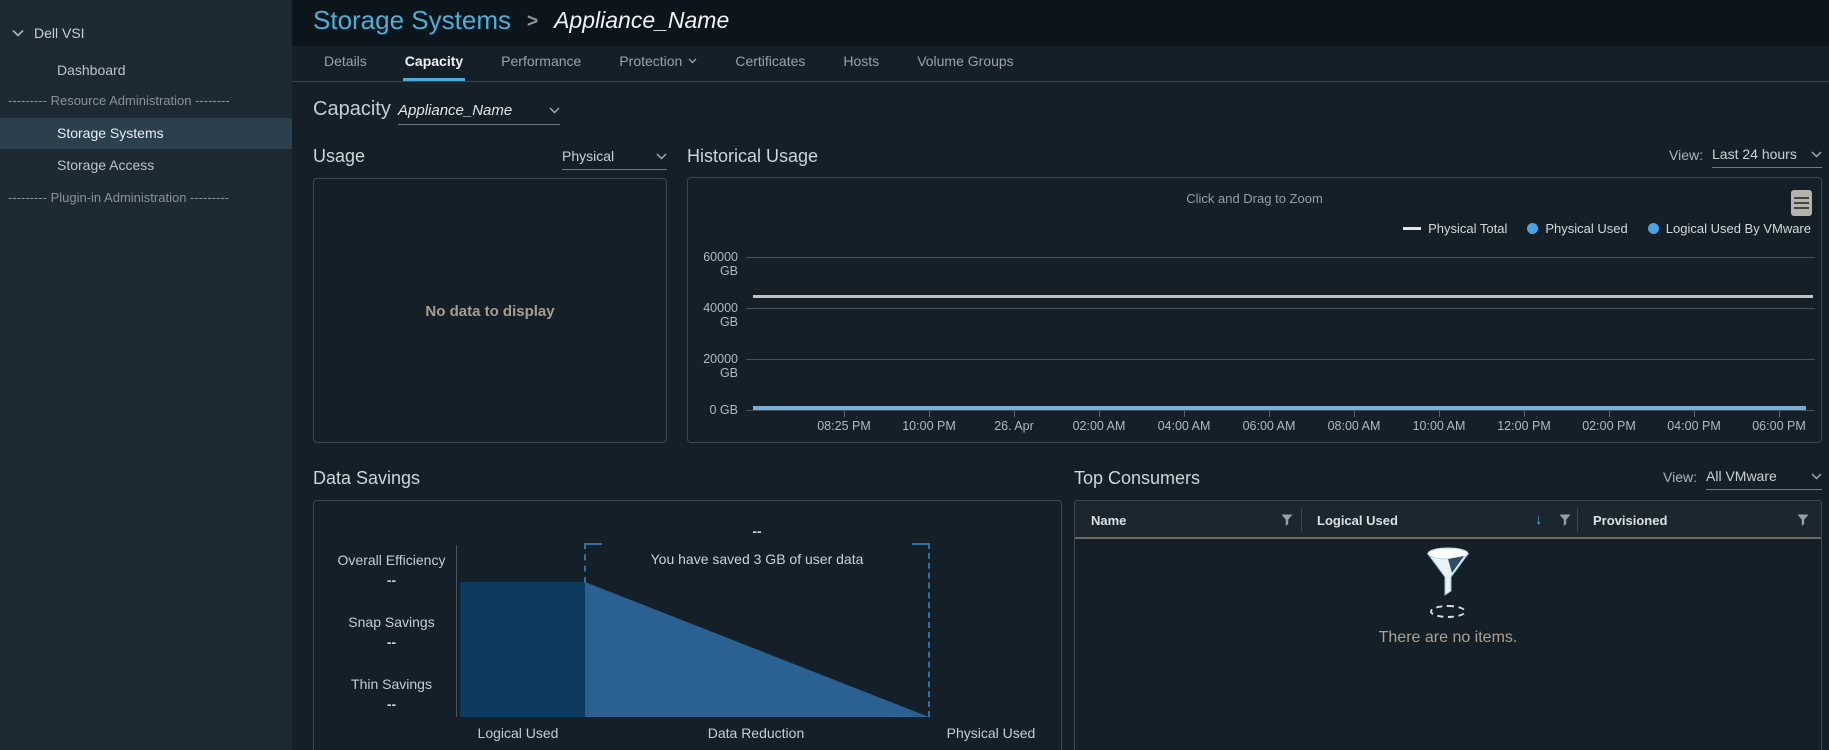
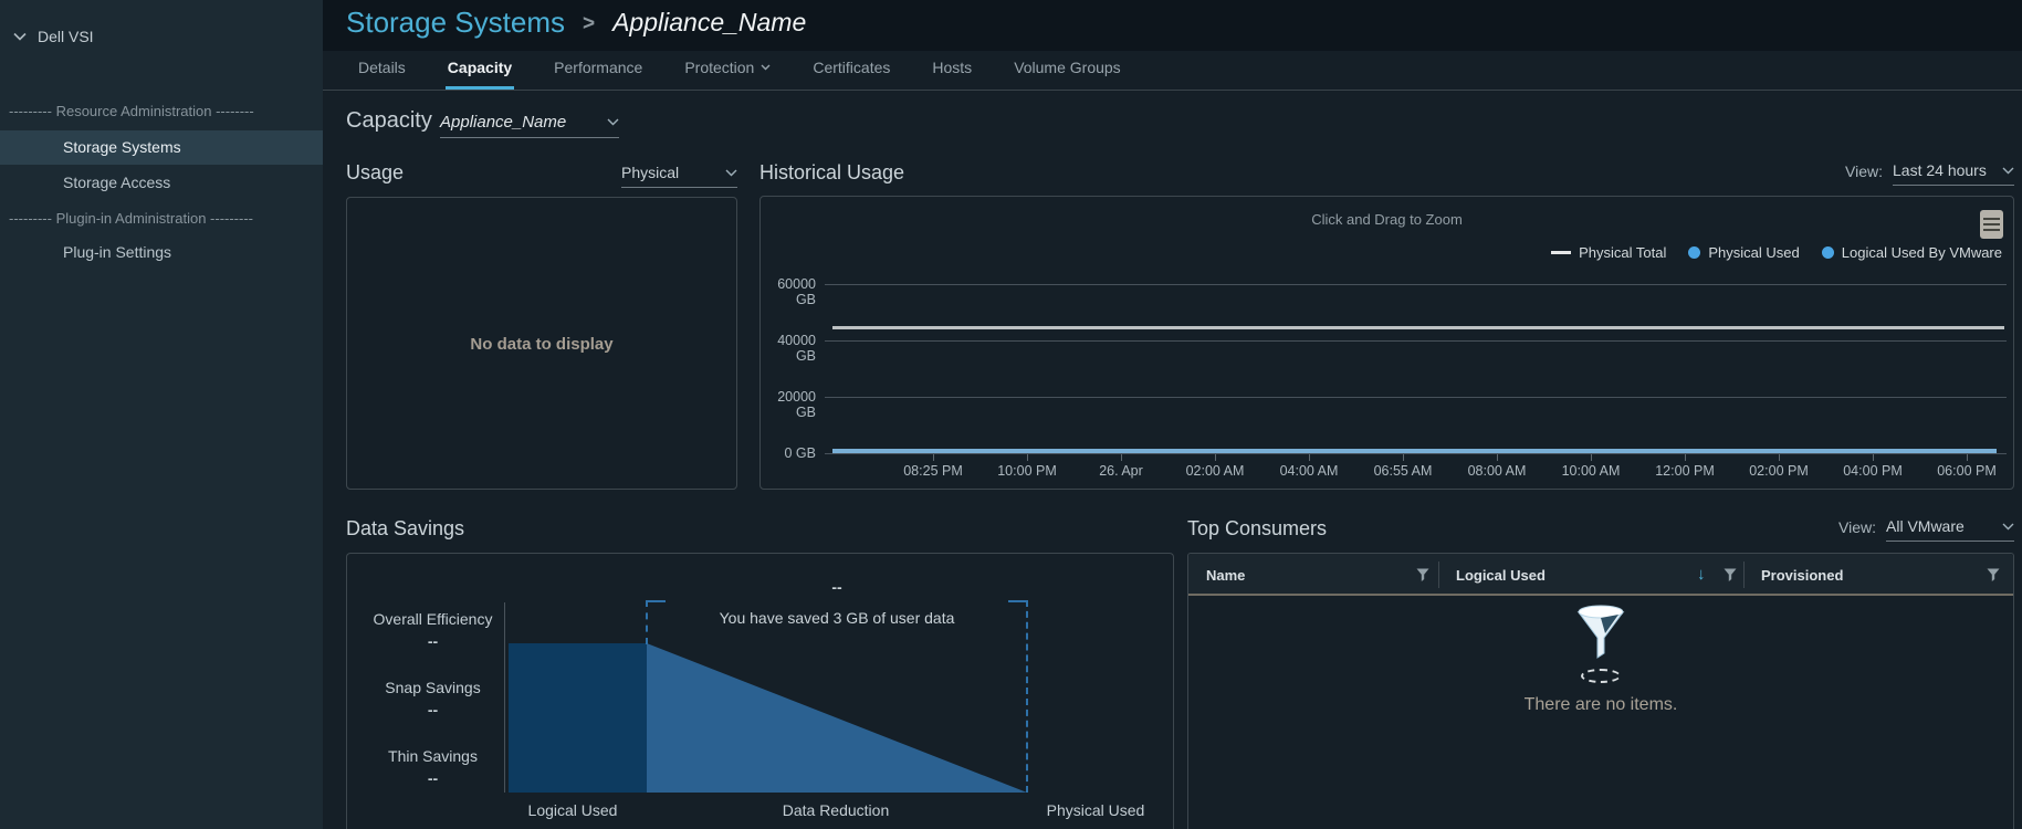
  Dell VSI
- Dashboard
  --------- Resource Administration --------
  Storage Systems
  Storage Access
  --------- Plugin-in Administration ---------
+ Plug-in Settings
  Storage Systems
  >
  Appliance_Name
  Details
  Capacity
  Performance
  Protection
  Certificates
  Hosts
  Volume Groups
  Capacity
  Appliance_Name
  Usage
  Physical
  No data to display
  Historical Usage
  View:
  Last 24 hours
  Click and Drag to Zoom
  Physical Total
  Physical Used
  Logical Used By VMware
  60000 GB
  40000 GB
  20000 GB
  0 GB
  08:25 PM
  10:00 PM
  26. Apr
  02:00 AM
  04:00 AM
- 06:00 AM
+ 06:55 AM
  08:00 AM
  10:00 AM
  12:00 PM
  02:00 PM
  04:00 PM
  06:00 PM
  Data Savings
  Overall Efficiency
  --
  Snap Savings
  --
  Thin Savings
  --
  --
  You have saved 3 GB of user data
  Logical Used
  Data Reduction
  Physical Used
  Top Consumers
  View:
  All VMware
  Name
  Logical Used
  ↓
  Provisioned
  There are no items.
